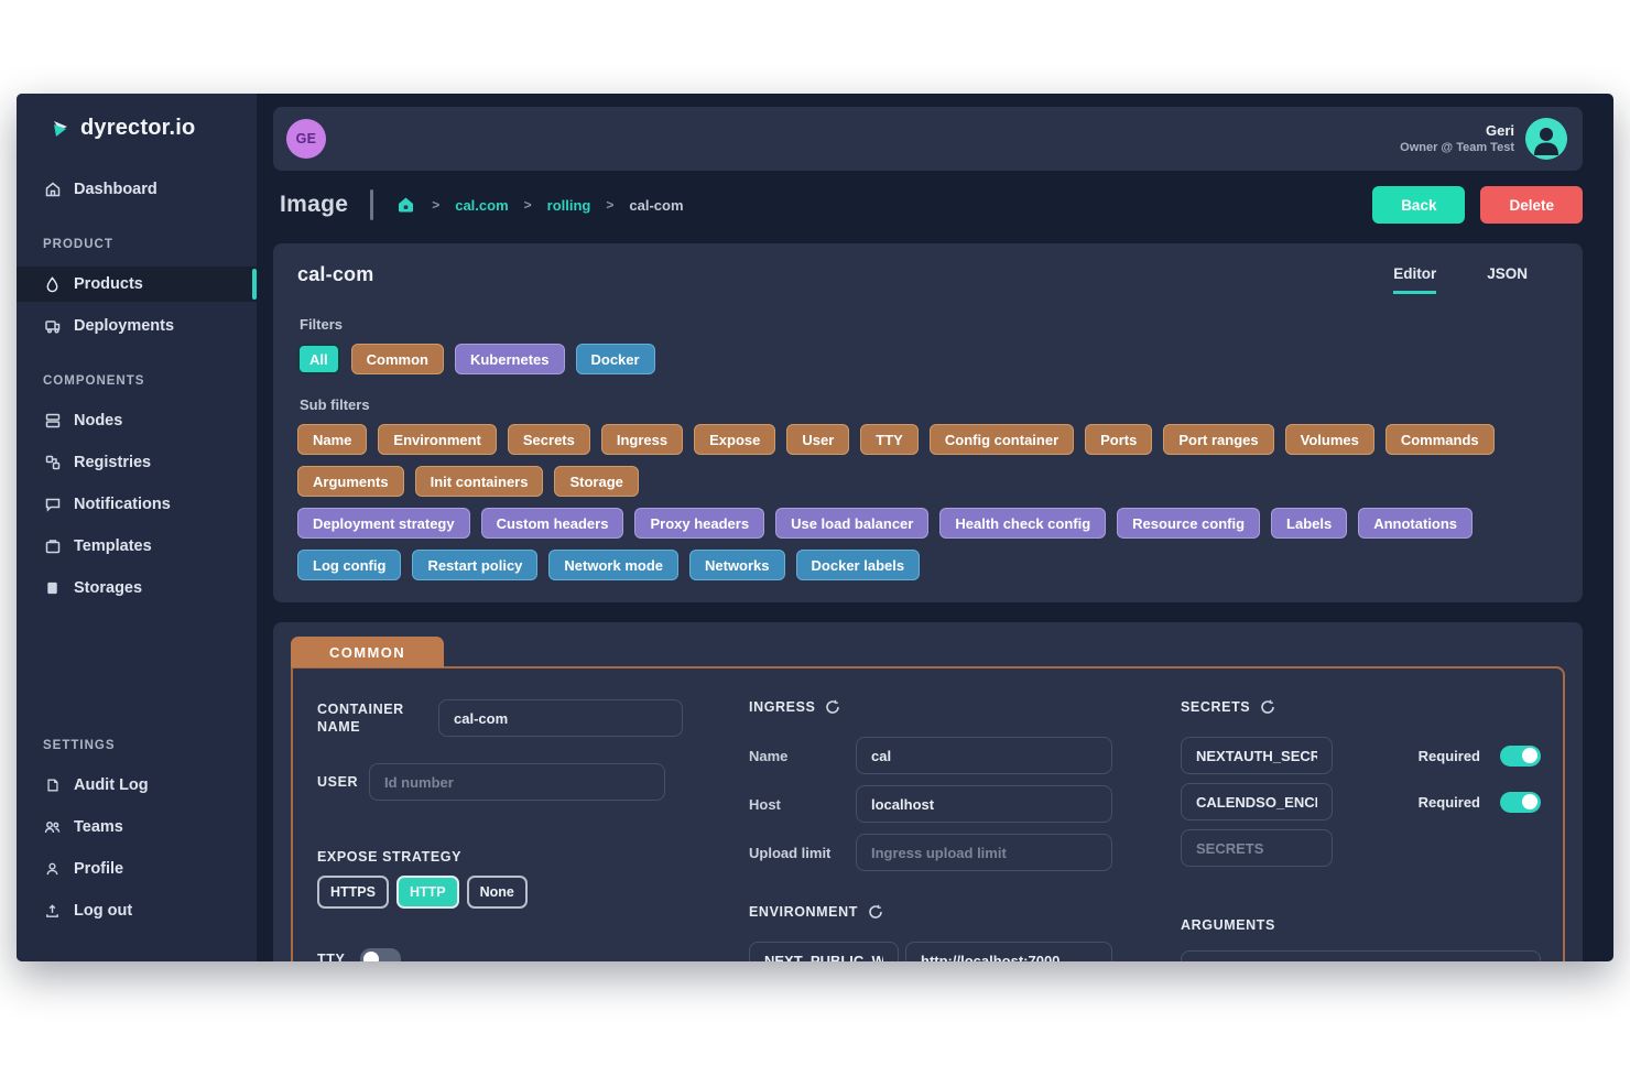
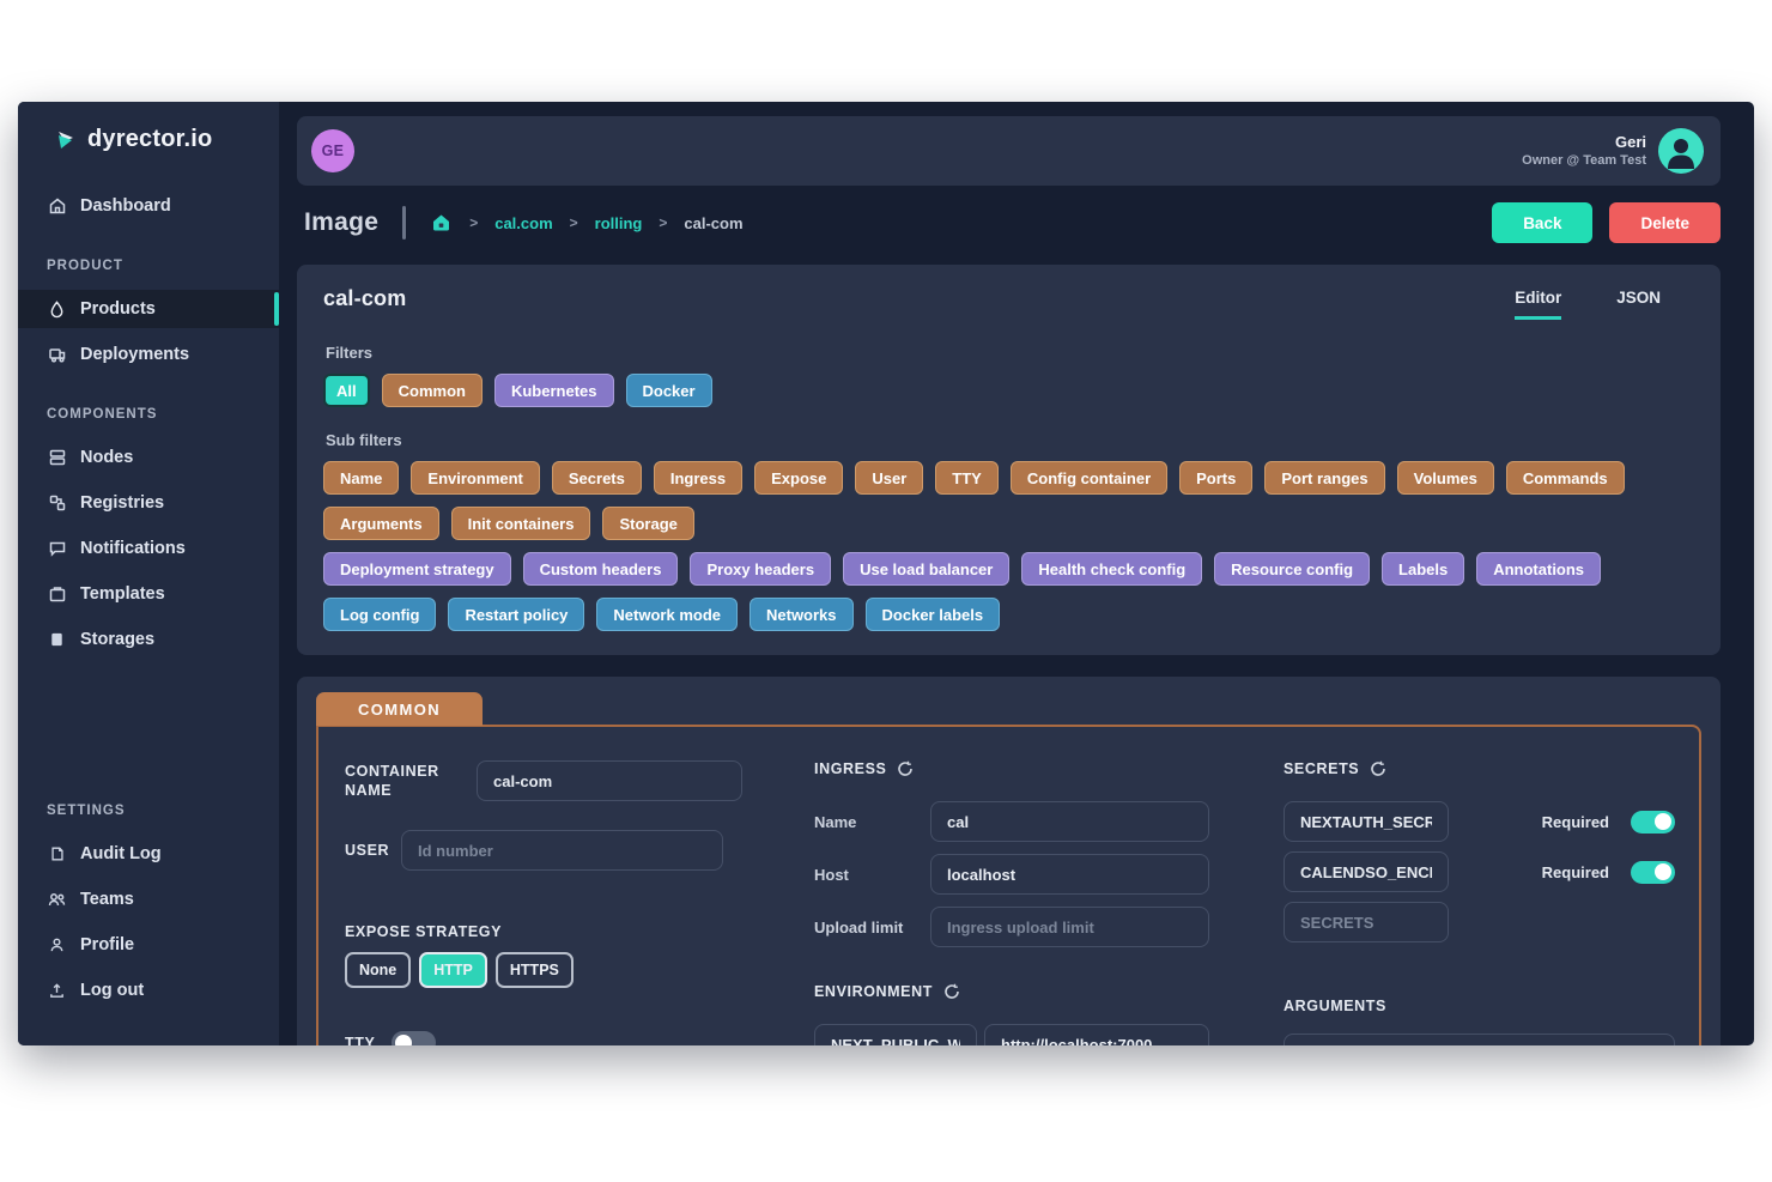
  dyrector.io
  Dashboard
  PRODUCT
  Products
  Deployments
  COMPONENTS
  Nodes
  Registries
  Notifications
  Templates
  Storages
  SETTINGS
  Audit Log
  Teams
  Profile
  Log out
  GE
  Geri
  Owner @ Team Test
  Image
  >
  cal.com
  >
  rolling
  >
  cal-com
  Back
  Delete
  cal-com
  Editor
  JSON
  Filters
  All
  Common
  Kubernetes
  Docker
  Sub filters
  Name
  Environment
  Secrets
  Ingress
  Expose
  User
  TTY
  Config container
  Ports
  Port ranges
  Volumes
  Commands
  Arguments
  Init containers
  Storage
  Deployment strategy
  Custom headers
  Proxy headers
  Use load balancer
  Health check config
  Resource config
  Labels
  Annotations
  Log config
  Restart policy
  Network mode
  Networks
  Docker labels
  COMMON
  CONTAINER NAME
  cal-com
  USER
  Id number
  EXPOSE STRATEGY
- HTTPS
+ None
  HTTP
- None
+ HTTPS
  TTY
  INGRESS
  Name
  cal
  Host
  localhost
  Upload limit
  Ingress upload limit
  ENVIRONMENT
  NEXT_PUBLIC_W
  http://localhost:7000
  SECRETS
  NEXTAUTH_SECR
  Required
  CALENDSO_ENC
  Required
  SECRETS
  ARGUMENTS
